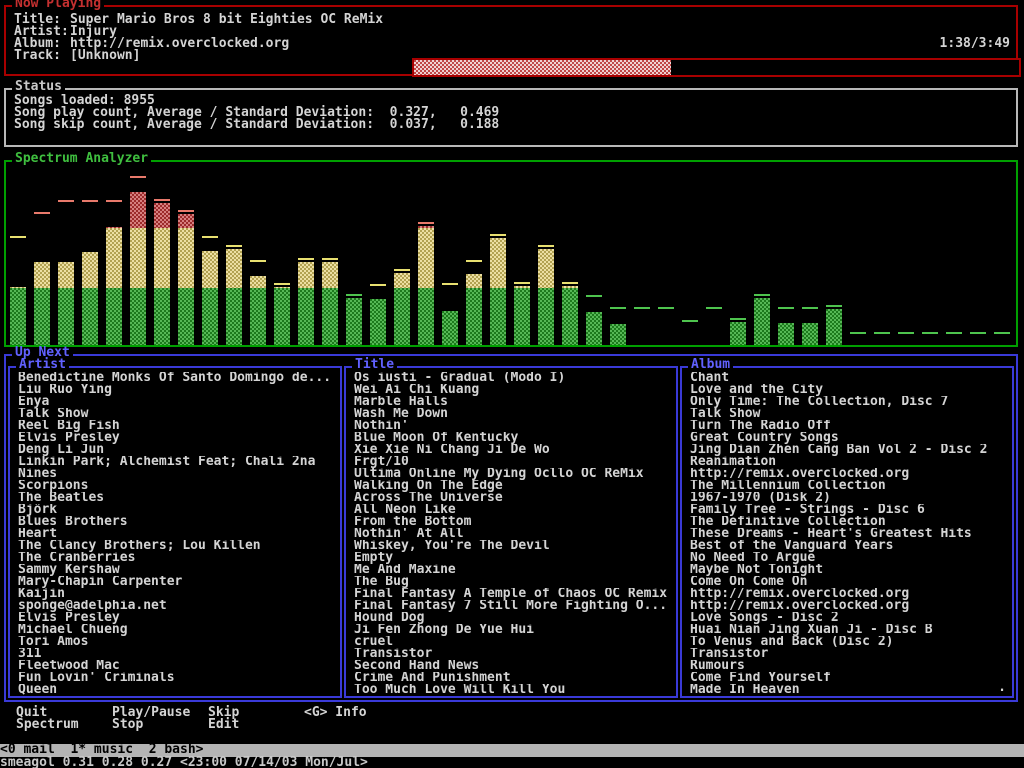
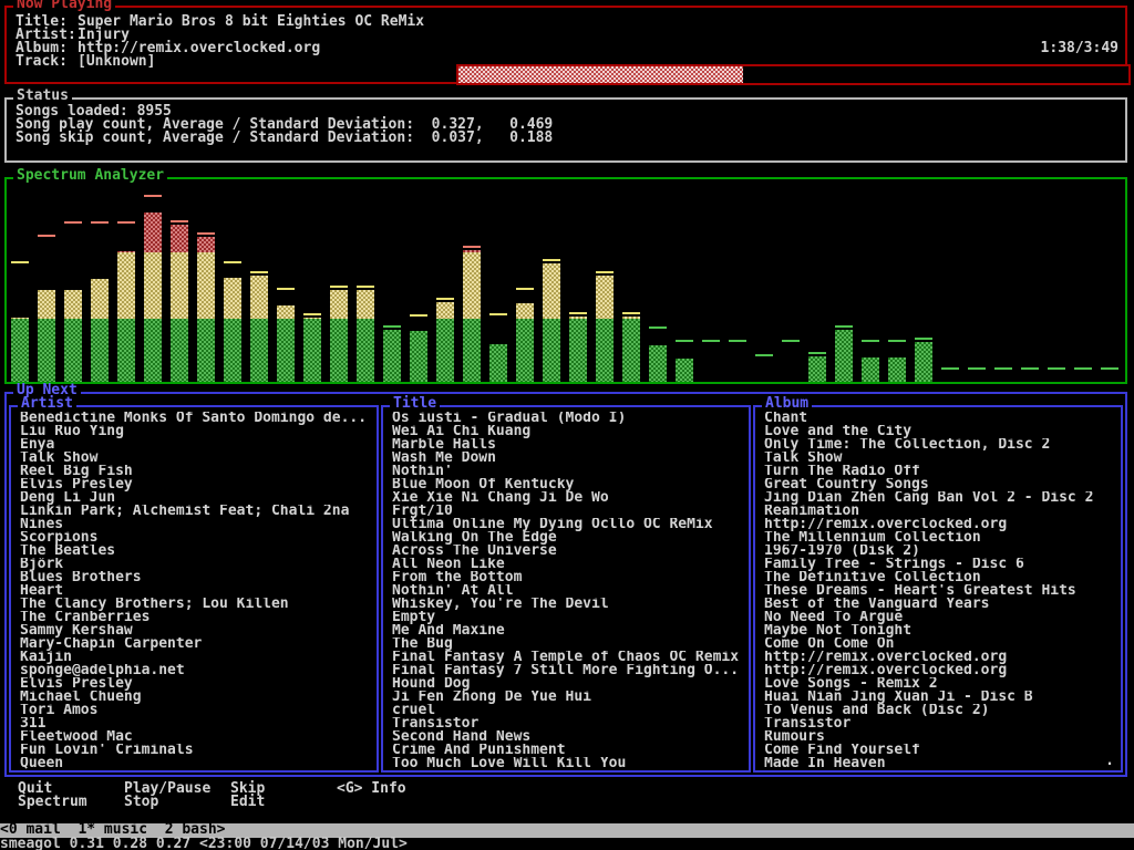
  Now Playing
  Title: Super Mario Bros 8 bit Eighties OC ReMix
  Artist:Injury
  Album: http://remix.overclocked.org
  Track: [Unknown]
  1:38/3:49
  Status
  Songs loaded: 8955
  Song play count, Average / Standard Deviation: 0.327, 0.469
  Song skip count, Average / Standard Deviation: 0.037, 0.188
  Spectrum Analyzer
  Up Next
  Artist
  Benedictine Monks Of Santo Domingo de...
  Liu Ruo Ying
  Enya
  Talk Show
  Reel Big Fish
  Elvis Presley
  Deng Li Jun
  Linkin Park; Alchemist Feat; Chali 2na
  Nines
  Scorpions
  The Beatles
  Björk
  Blues Brothers
  Heart
  The Clancy Brothers; Lou Killen
  The Cranberries
  Sammy Kershaw
  Mary-Chapin Carpenter
  Kaijin
  sponge@adelphia.net
  Elvis Presley
  Michael Chueng
  Tori Amos
  311
  Fleetwood Mac
  Fun Lovin' Criminals
  Queen
  Title
  Os iusti - Gradual (Modo I)
  Wei Ai Chi Kuang
  Marble Halls
  Wash Me Down
  Nothin'
  Blue Moon Of Kentucky
  Xie Xie Ni Chang Ji De Wo
  Frgt/10
  Ultima Online My Dying Ocllo OC ReMix
  Walking On The Edge
  Across The Universe
  All Neon Like
  From the Bottom
  Nothin' At All
  Whiskey, You're The Devil
  Empty
  Me And Maxine
  The Bug
  Final Fantasy A Temple of Chaos OC Remix
  Final Fantasy 7 Still More Fighting O...
  Hound Dog
  Ji Fen Zhong De Yue Hui
  cruel
  Transistor
  Second Hand News
  Crime And Punishment
  Too Much Love Will Kill You
  Album
  Chant
  Love and the City
- Only Time: The Collection, Disc 7
+ Only Time: The Collection, Disc 2
  Talk Show
  Turn The Radio Off
  Great Country Songs
  Jing Dian Zhen Cang Ban Vol 2 - Disc 2
  Reanimation
  http://remix.overclocked.org
  The Millennium Collection
  1967-1970 (Disk 2)
  Family Tree - Strings - Disc 6
  The Definitive Collection
  These Dreams - Heart's Greatest Hits
  Best of the Vanguard Years
  No Need To Argue
  Maybe Not Tonight
  Come On Come On
  http://remix.overclocked.org
  http://remix.overclocked.org
- Love Songs - Disc 2
+ Love Songs - Remix 2
  Huai Nian Jing Xuan Ji - Disc B
  To Venus and Back (Disc 2)
  Transistor
  Rumours
  Come Find Yourself
  Made In Heaven
  .
  Quit
  Play/Pause
  Skip
  <G> Info
  Spectrum
  Stop
  Edit
  <0 mail 1* music 2 bash>
  smeagol 0.31 0.28 0.27 <23:00 07/14/03 Mon/Jul>
